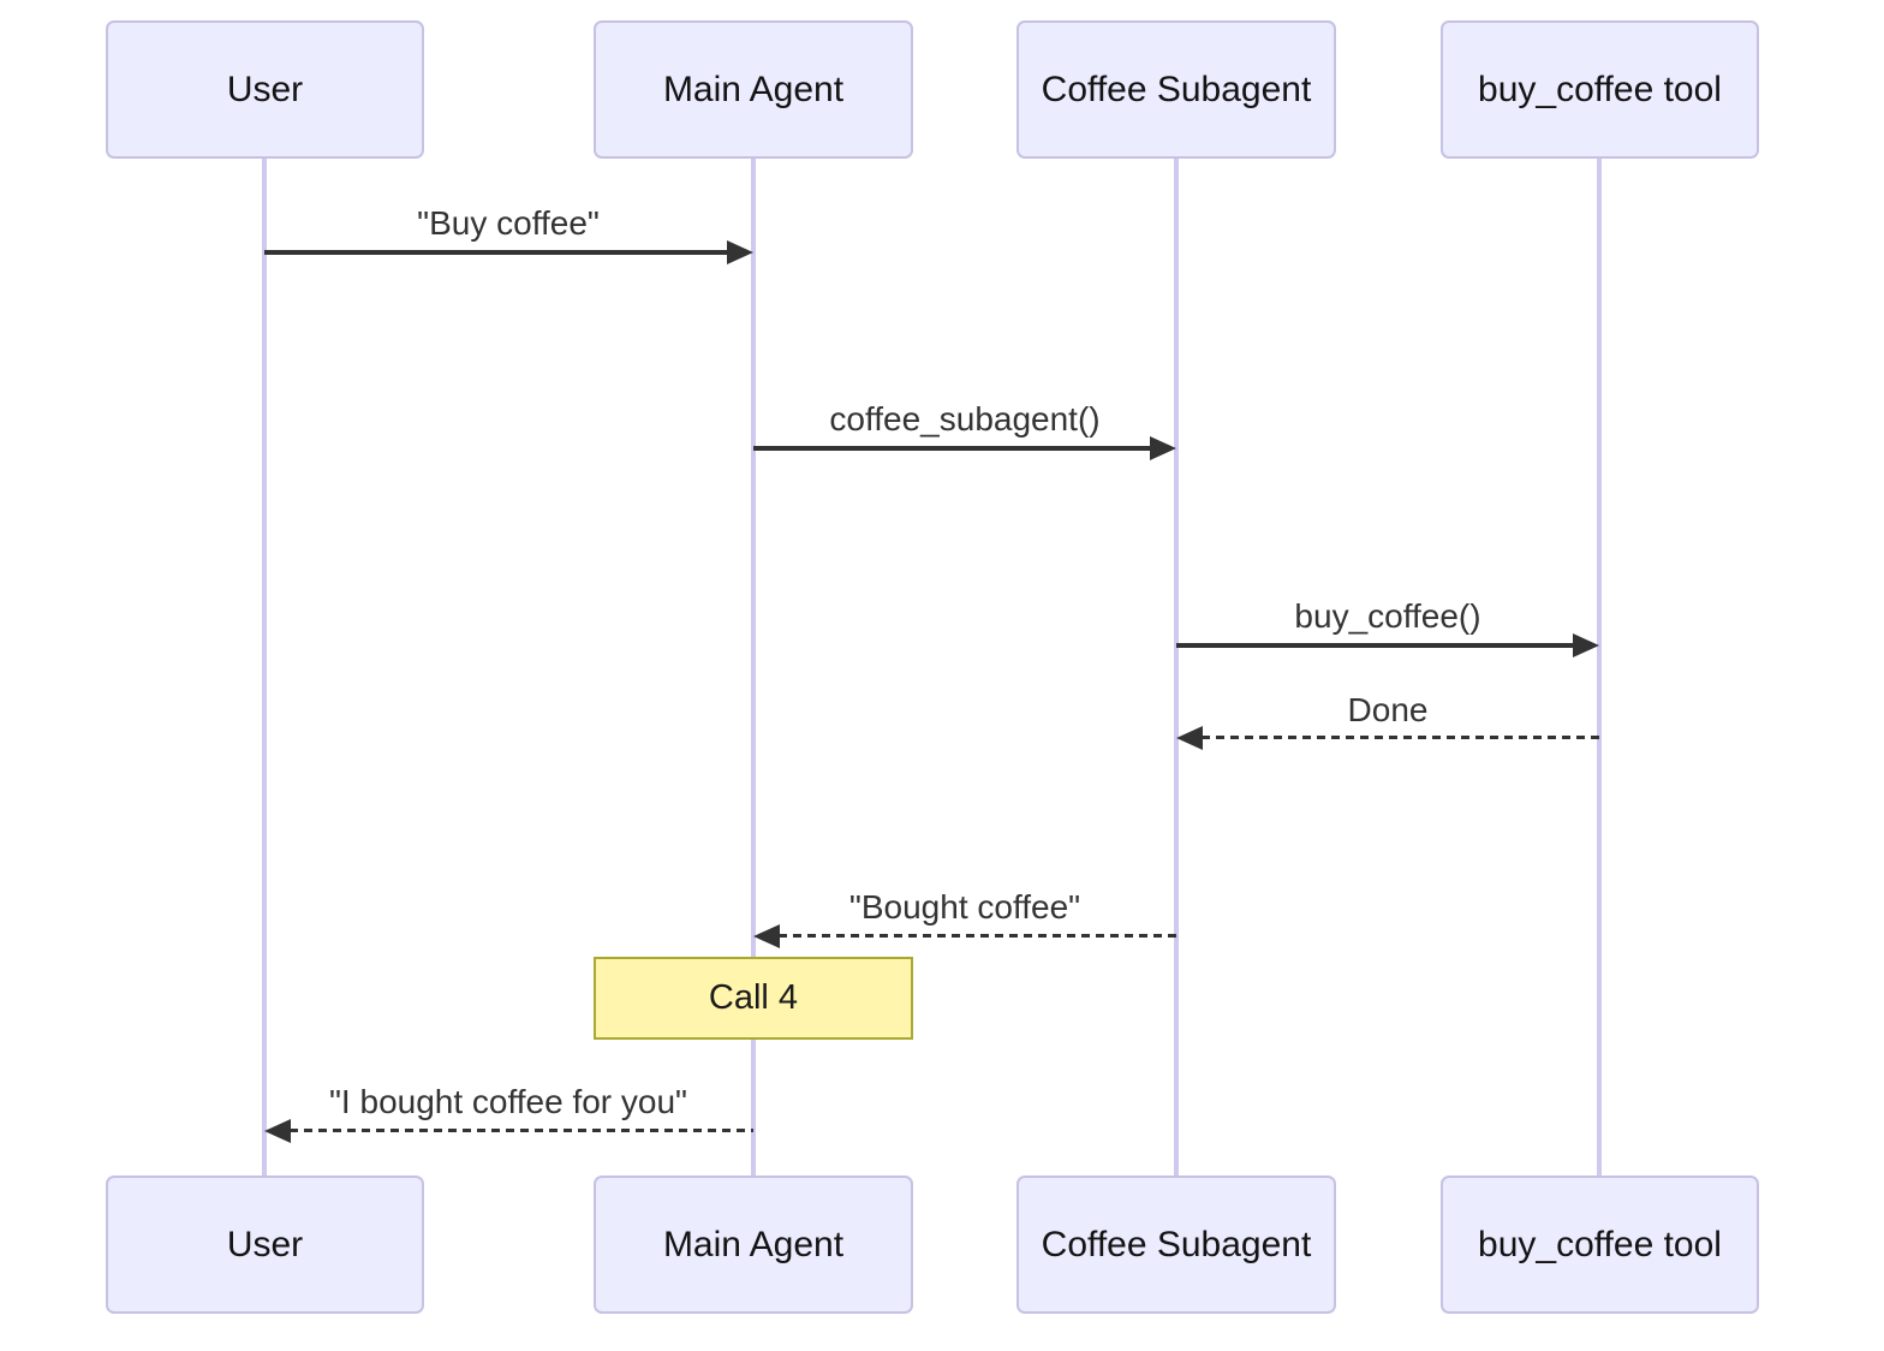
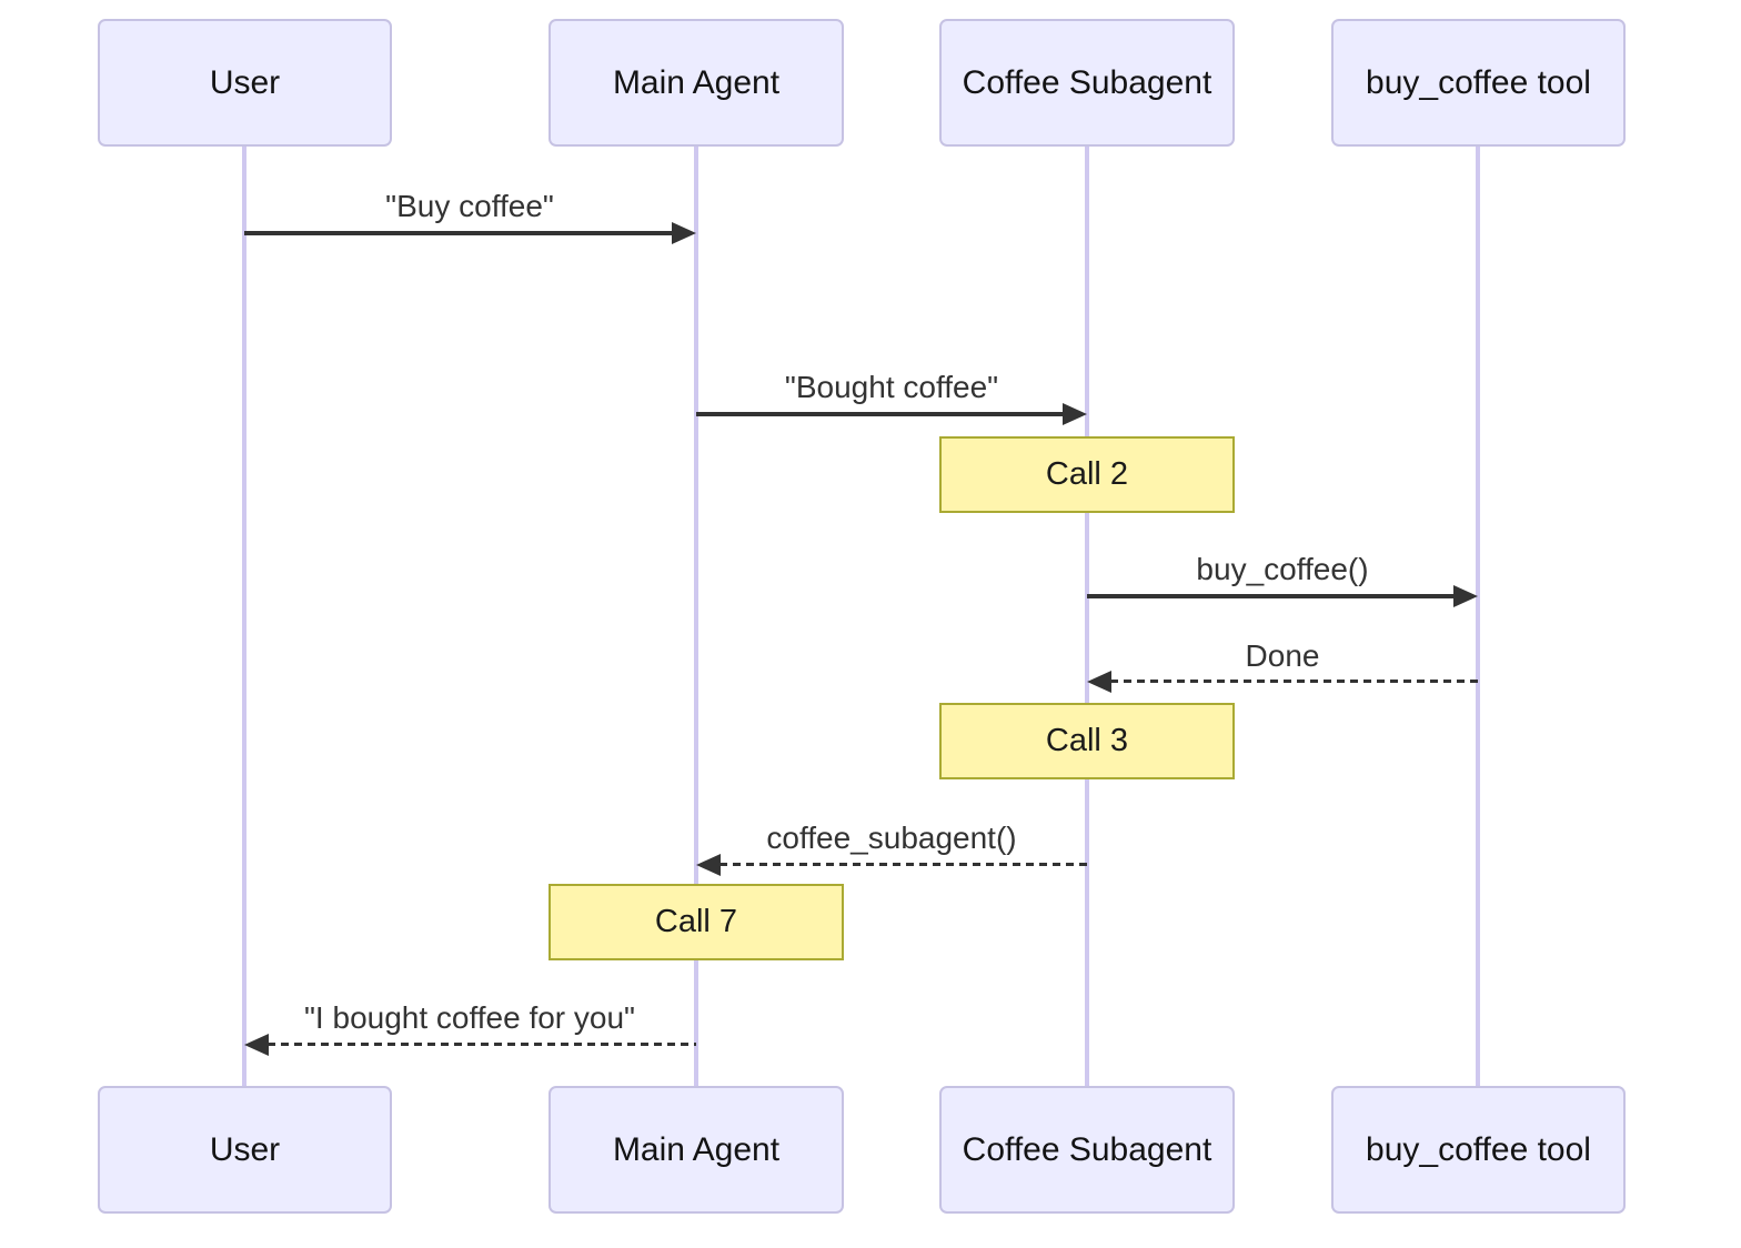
  User
  Main Agent
  Coffee Subagent
  buy_coffee tool
  User
  Main Agent
  Coffee Subagent
  buy_coffee tool
  "Buy coffee"
- coffee_subagent()
+ "Bought coffee"
+ Call 2
  buy_coffee()
  Done
+ Call 3
- "Bought coffee"
+ coffee_subagent()
- Call 4
+ Call 7
  "I bought coffee for you"
